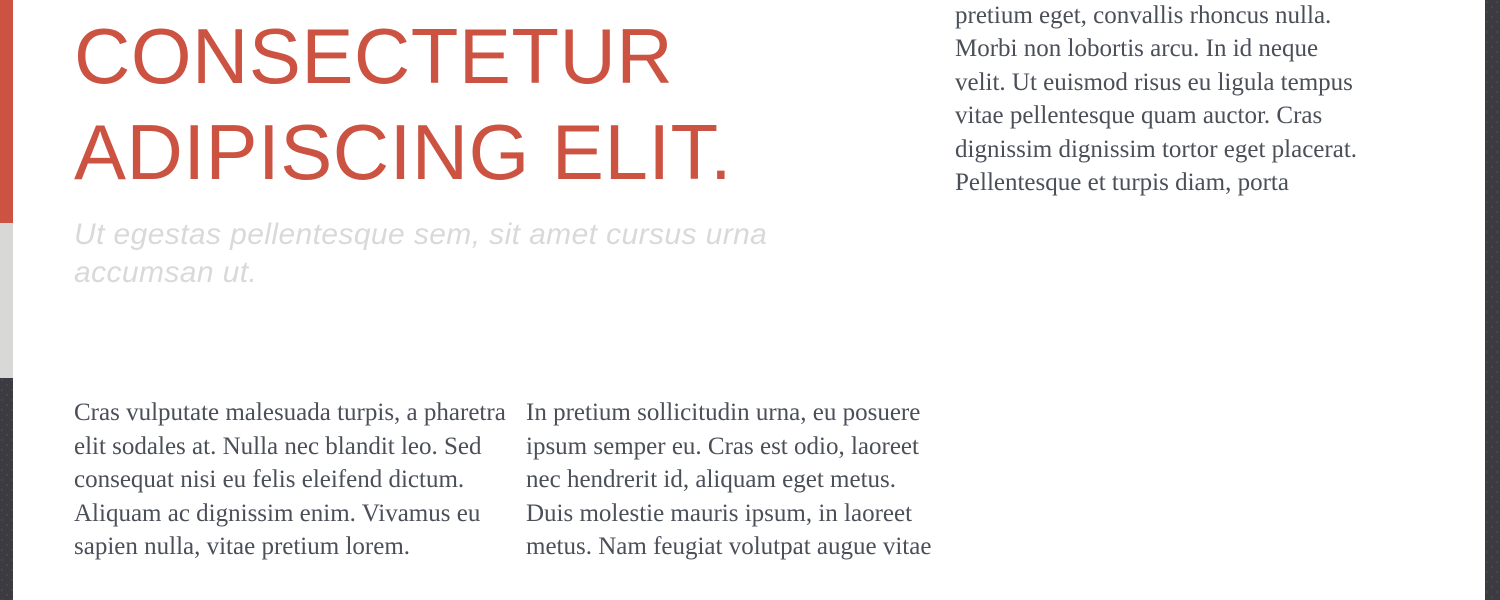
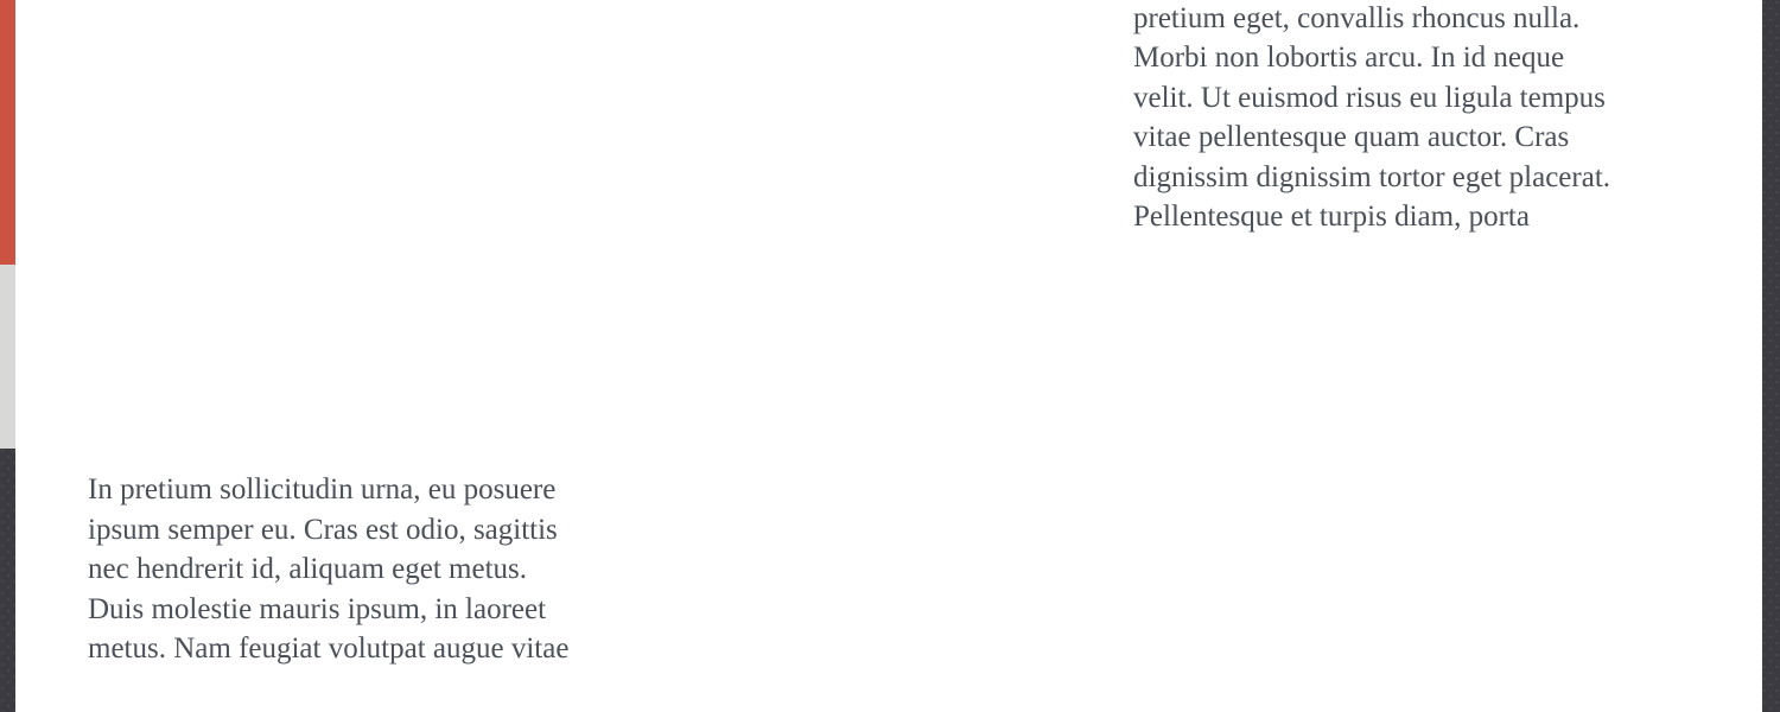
- CONSECTETUR
- ADIPISCING ELIT.
- Ut egestas pellentesque sem, sit amet cursus urna accumsan ut.
- Cras vulputate malesuada turpis, a pharetra elit sodales at. Nulla nec blandit leo. Sed consequat nisi eu felis eleifend dictum. Aliquam ac dignissim enim. Vivamus eu sapien nulla, vitae pretium lorem.
- In pretium sollicitudin urna, eu posuere ipsum semper eu. Cras est odio, laoreet nec hendrerit id, aliquam eget metus. Duis molestie mauris ipsum, in laoreet metus. Nam feugiat volutpat augue vitae
+ In pretium sollicitudin urna, eu posuere ipsum semper eu. Cras est odio, sagittis nec hendrerit id, aliquam eget metus. Duis molestie mauris ipsum, in laoreet metus. Nam feugiat volutpat augue vitae
  pretium eget, convallis rhoncus nulla. Morbi non lobortis arcu. In id neque velit. Ut euismod risus eu ligula tempus vitae pellentesque quam auctor. Cras dignissim dignissim tortor eget placerat. Pellentesque et turpis diam, porta
